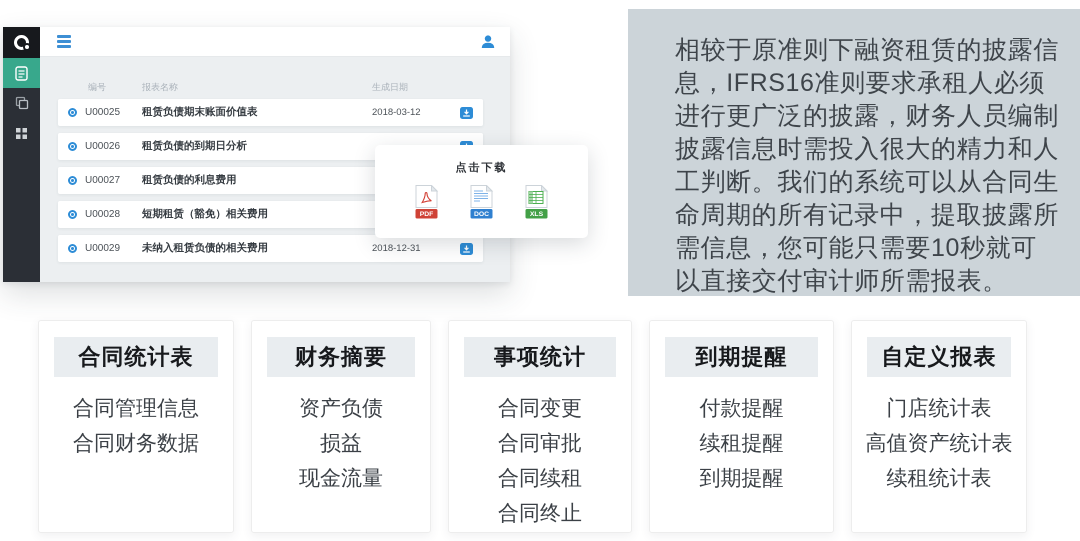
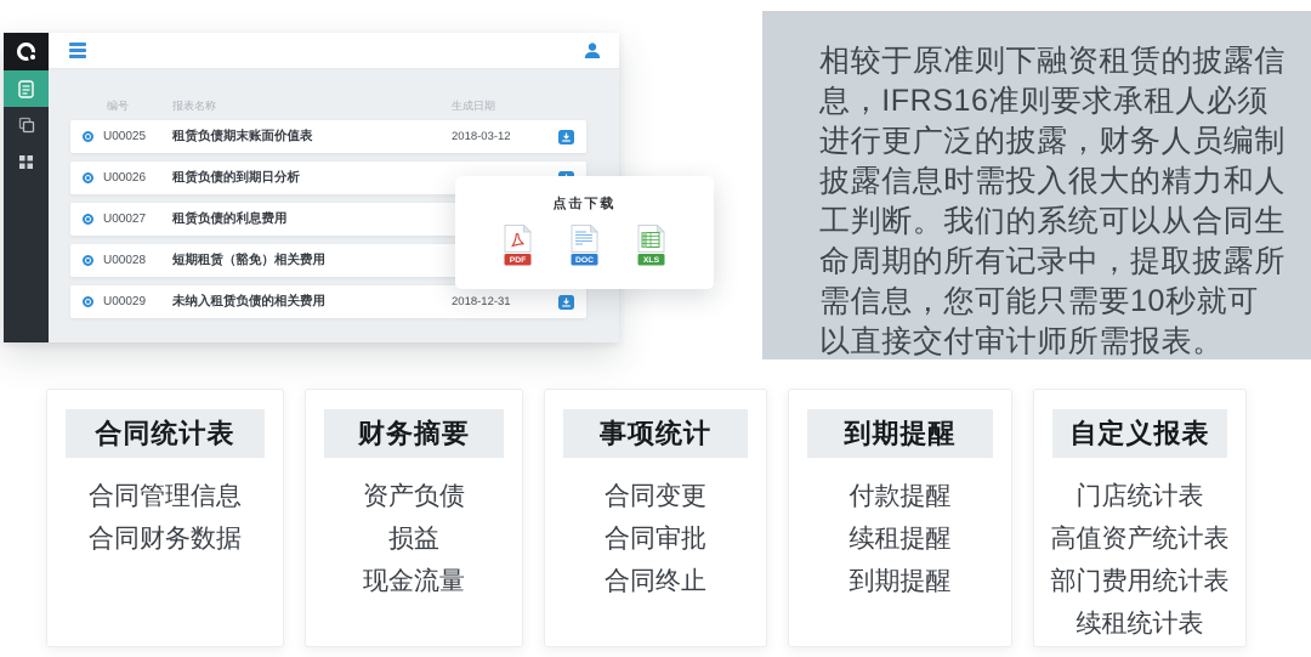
  编号
  报表名称
  生成日期
  U00025
  租赁负债期末账面价值表
  2018-03-12
  U00026
  租赁负债的到期日分析
  U00027
  租赁负债的利息费用
  U00028
  短期租赁（豁免）相关费用
  U00029
  未纳入租赁负债的相关费用
  2018-12-31
  点击下载
  相较于原准则下融资租赁的披露信息，IFRS16准则要求承租人必须进行更广泛的披露，财务人员编制披露信息时需投入很大的精力和人工判断。我们的系统可以从合同生命周期的所有记录中，提取披露所需信息，您可能只需要10秒就可以直接交付审计师所需报表。
  合同统计表
  合同管理信息
  合同财务数据
  财务摘要
  资产负债
  损益
  现金流量
  事项统计
  合同变更
  合同审批
- 合同续租
  合同终止
  到期提醒
  付款提醒
  续租提醒
  到期提醒
  自定义报表
  门店统计表
  高值资产统计表
+ 部门费用统计表
  续租统计表
